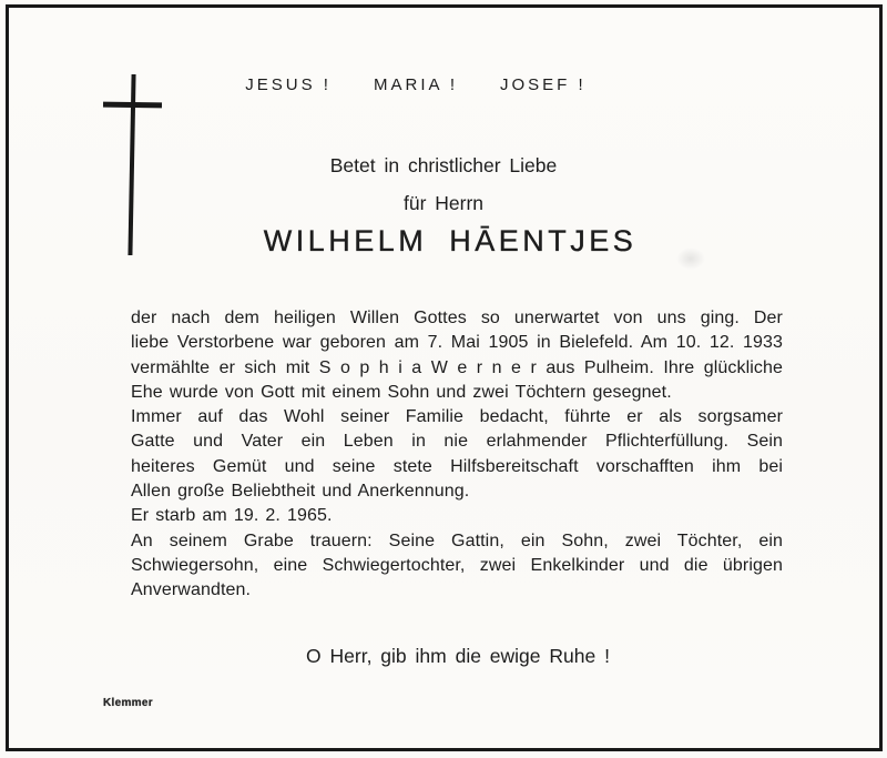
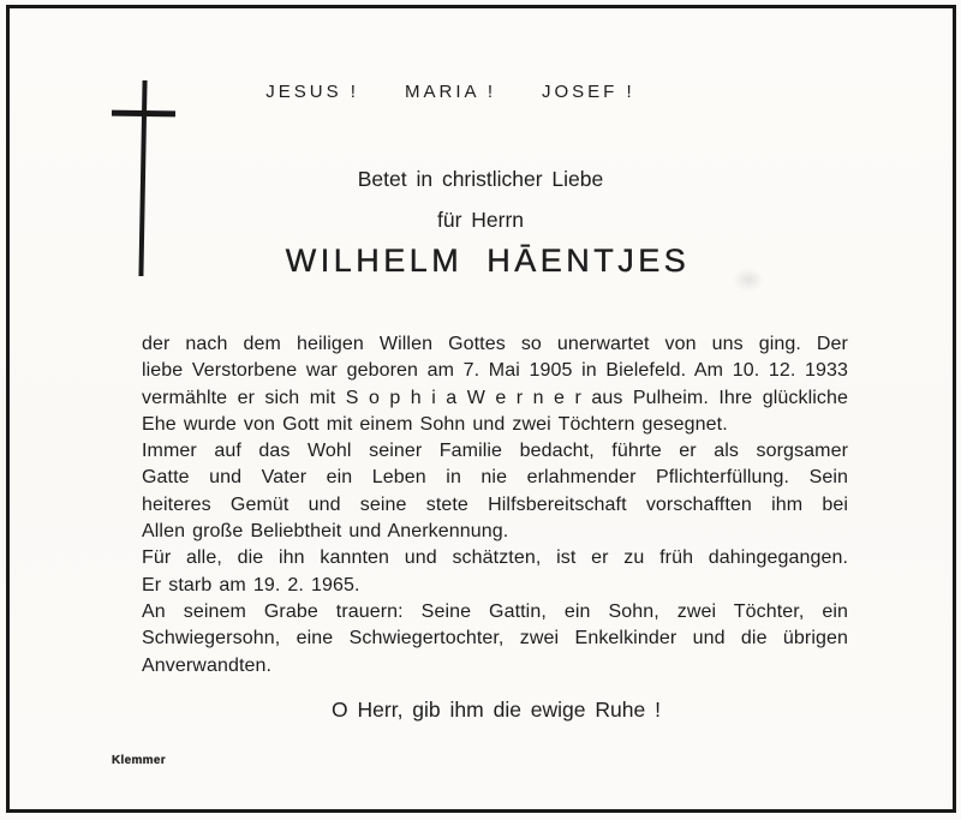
  JESUS !
  MARIA !
  JOSEF !
  Betet in christlicher Liebe
  für Herrn
  WILHELM HĀENTJES
  der nach dem heiligen Willen Gottes so unerwartet von uns ging. Der
  liebe Verstorbene war geboren am 7. Mai 1905 in Bielefeld. Am 10. 12. 1933
  vermählte er sich mit S o p h i a W e r n e r aus Pulheim. Ihre glückliche
  Ehe wurde von Gott mit einem Sohn und zwei Töchtern gesegnet.
  Immer auf das Wohl seiner Familie bedacht, führte er als sorgsamer
  Gatte und Vater ein Leben in nie erlahmender Pflichterfüllung. Sein
  heiteres Gemüt und seine stete Hilfsbereitschaft vorschafften ihm bei
  Allen große Beliebtheit und Anerkennung.
+ Für alle, die ihn kannten und schätzten, ist er zu früh dahingegangen.
  Er starb am 19. 2. 1965.
  An seinem Grabe trauern: Seine Gattin, ein Sohn, zwei Töchter, ein
  Schwiegersohn, eine Schwiegertochter, zwei Enkelkinder und die übrigen
  Anverwandten.
  O Herr, gib ihm die ewige Ruhe !
  Klemmer
